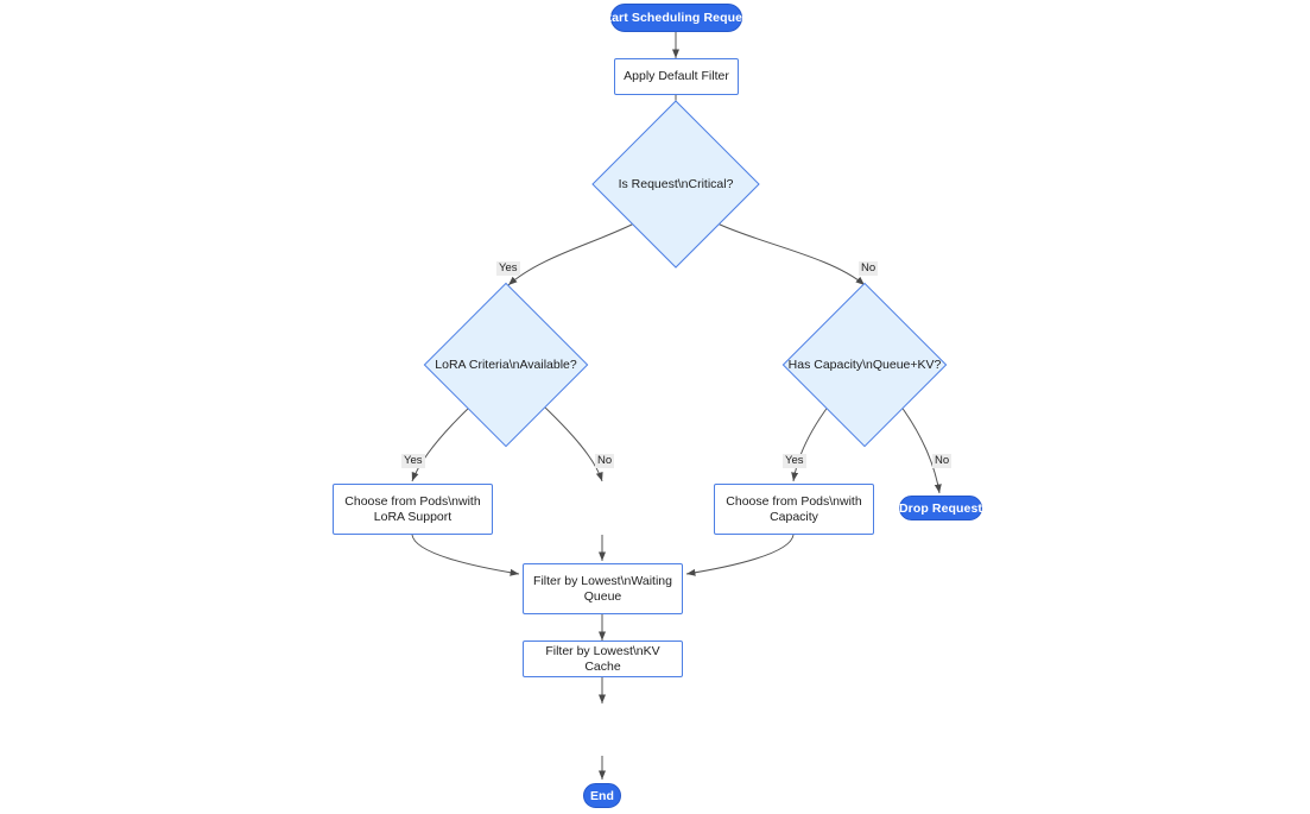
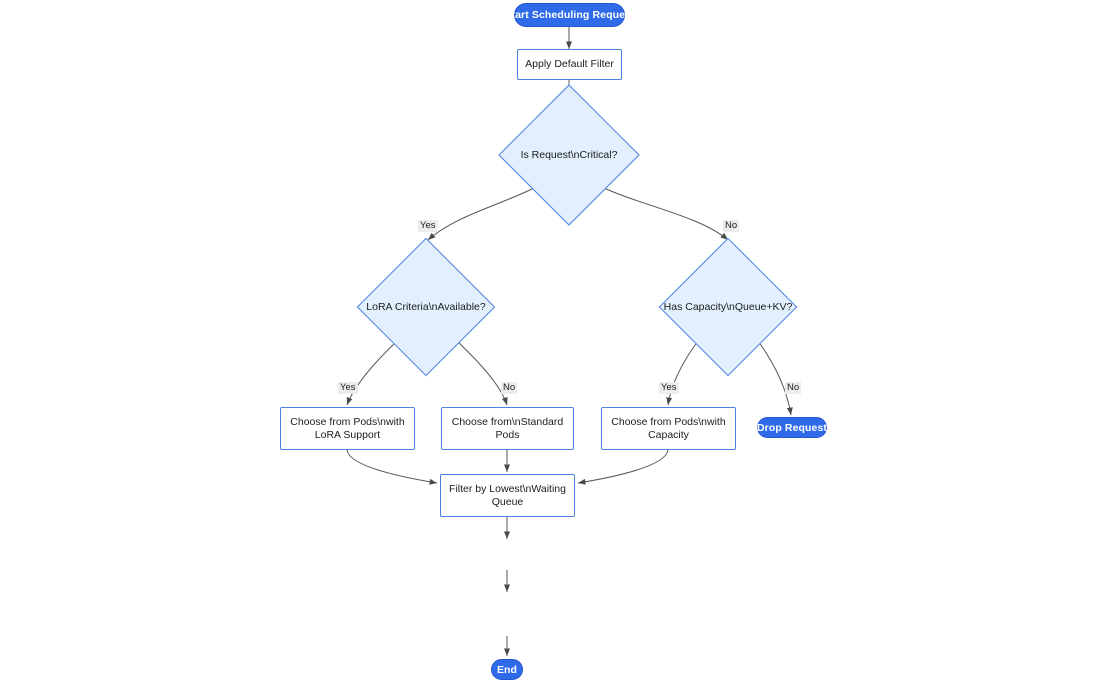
  Start Scheduling Request
  Apply Default Filter
  Is Request\nCritical?
  LoRA Criteria\nAvailable?
  Has Capacity\nQueue+KV?
  Choose from Pods\nwith
  LoRA Support
+ Choose from\nStandard
+ Pods
  Choose from Pods\nwith
  Capacity
  Drop Request
  Filter by Lowest\nWaiting
  Queue
- Filter by Lowest\nKV Cache
  End
  Yes
  No
  Yes
  No
  Yes
  No
